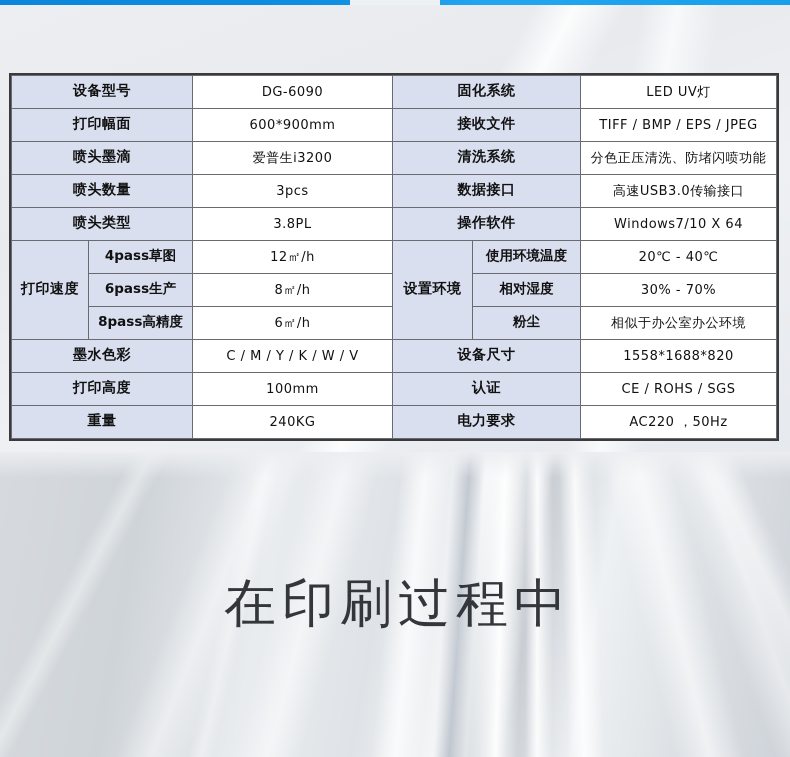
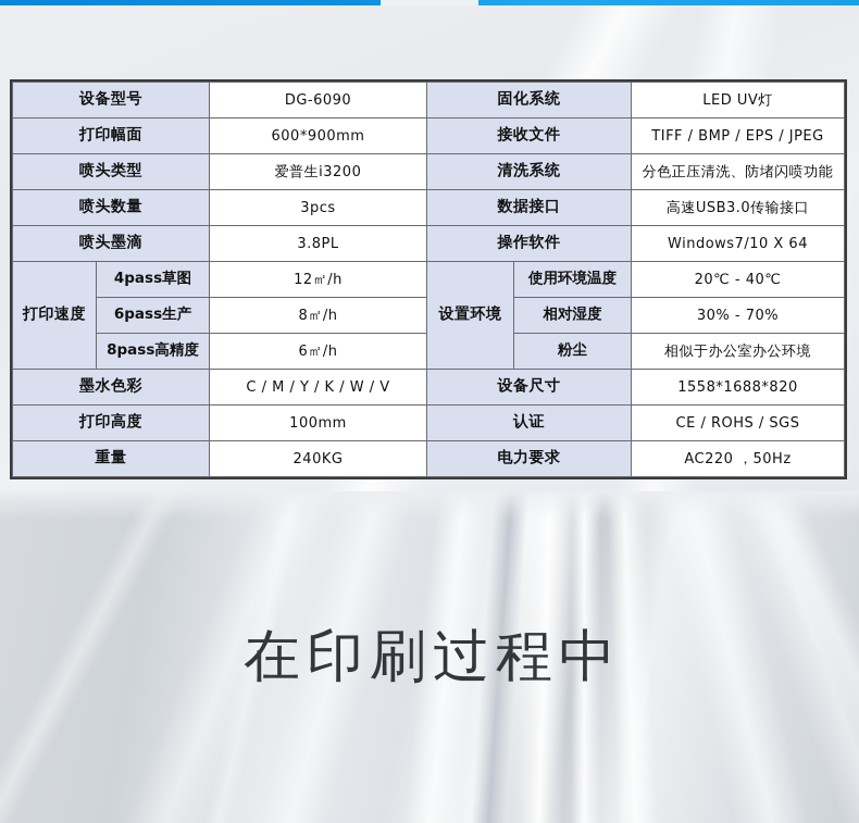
  设备型号	DG-6090	固化系统	LED UV灯
  打印幅面	600*900mm	接收文件	TIFF / BMP / EPS / JPEG
- 喷头墨滴	爱普生i3200	清洗系统	分色正压清洗、防堵闪喷功能
+ 喷头类型	爱普生i3200	清洗系统	分色正压清洗、防堵闪喷功能
  喷头数量	3pcs	数据接口	高速USB3.0传输接口
- 喷头类型	3.8PL	操作软件	Windows7/10 X 64
+ 喷头墨滴	3.8PL	操作软件	Windows7/10 X 64
  打印速度	4pass草图	12㎡/h	设置环境	使用环境温度	20℃ - 40℃
  6pass生产	8㎡/h	相对湿度	30% - 70%
  8pass高精度	6㎡/h	粉尘	相似于办公室办公环境
  墨水色彩	C / M / Y / K / W / V	设备尺寸	1558*1688*820
  打印高度	100mm	认证	CE / ROHS / SGS
  重量	240KG	电力要求	AC220 ，50Hz
  在印刷过程中
